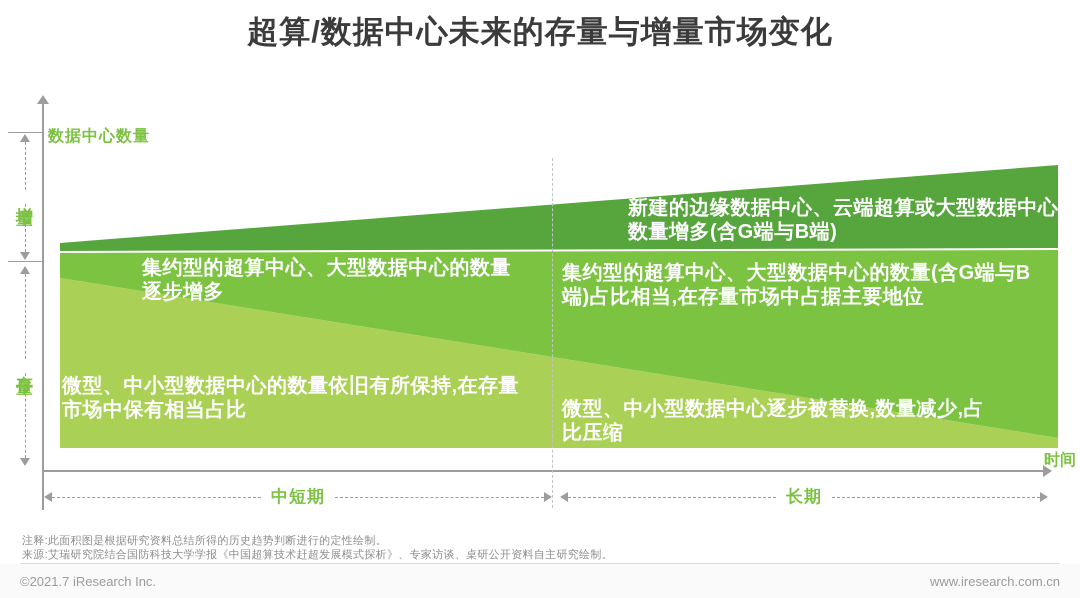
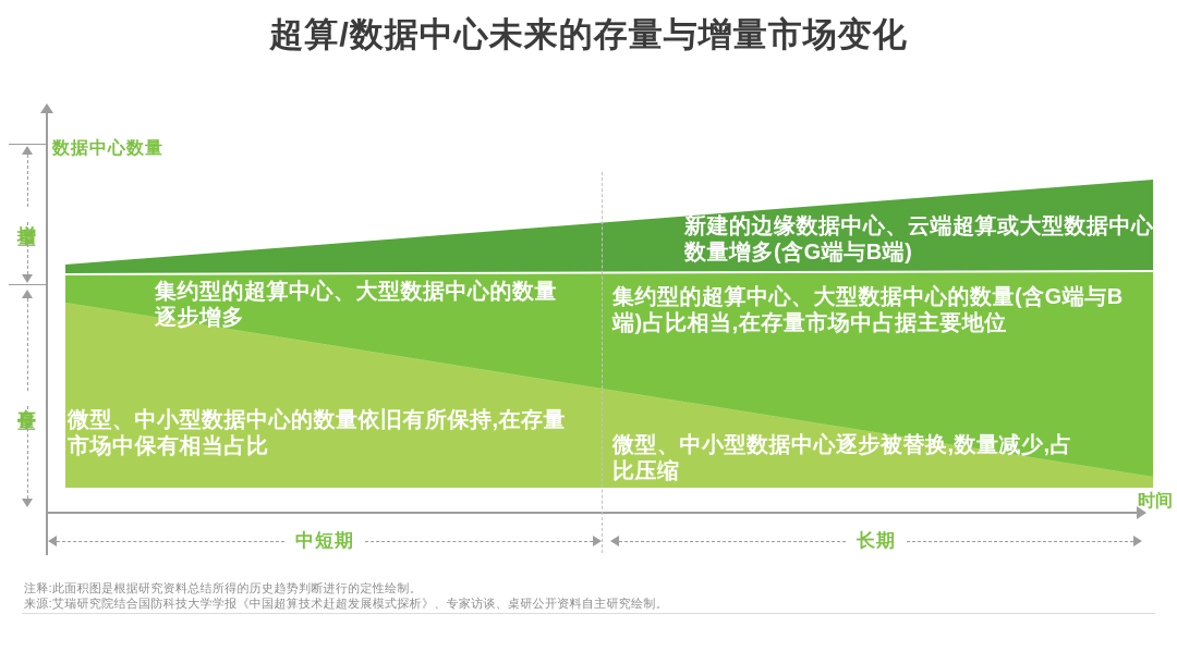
  超算/数据中心未来的存量与增量市场变化
  新建的边缘数据中心、云端超算或大型数据中心
  数量增多(含G端与B端)
  集约型的超算中心、大型数据中心的数量
  逐步增多
  集约型的超算中心、大型数据中心的数量(含G端与B
  端)占比相当,在存量市场中占据主要地位
  微型、中小型数据中心的数量依旧有所保持,在存量
  市场中保有相当占比
  微型、中小型数据中心逐步被替换,数量减少,占
  比压缩
  数据中心数量
  时间
  中短期
  长期
  注释:此面积图是根据研究资料总结所得的历史趋势判断进行的定性绘制。
  来源:艾瑞研究院结合国防科技大学学报《中国超算技术赶超发展模式探析》、专家访谈、桌研公开资料自主研究绘制。
- ©2021.7 iResearch Inc.
- www.iresearch.com.cn
